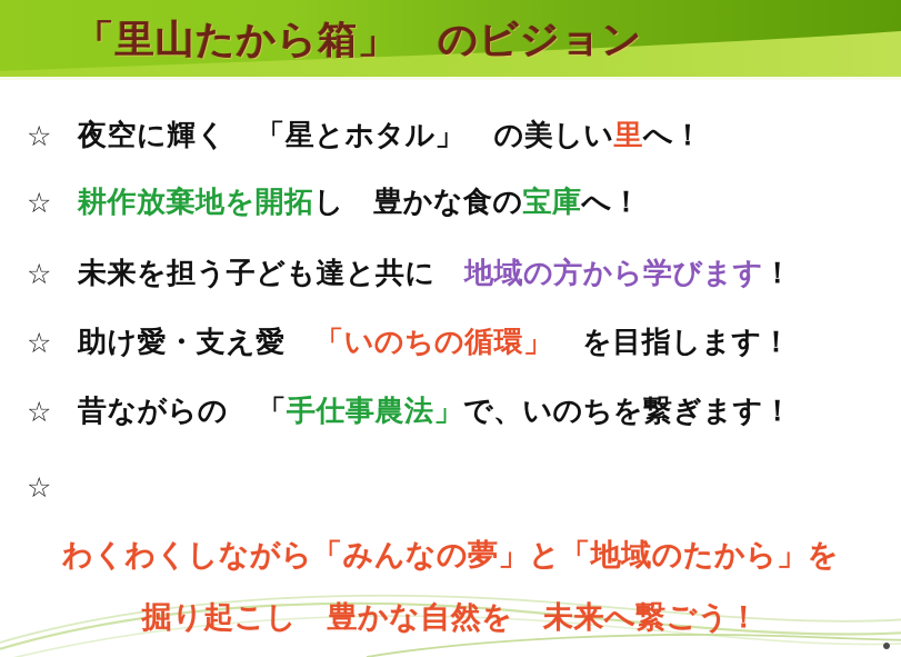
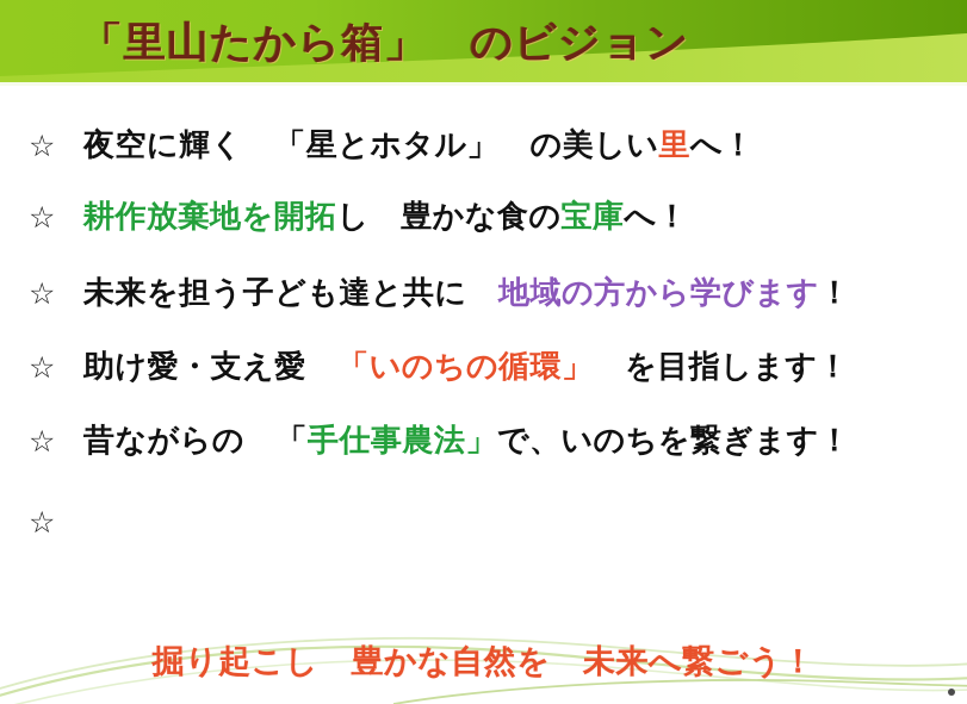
  「里山たから箱」 のビジョン
  ☆
  夜空に輝く 「星とホタル」 の美しい里へ！
  ☆
  耕作放棄地を開拓し 豊かな食の宝庫へ！
  ☆
  未来を担う子ども達と共に 地域の方から学びます！
  ☆
  助け愛・支え愛 「いのちの循環」 を目指します！
  ☆
  昔ながらの 「手仕事農法」で、いのちを繋ぎます！
  ☆
- わくわくしながら「みんなの夢」と「地域のたから」を
  掘り起こし 豊かな自然を 未来へ繋ごう！
